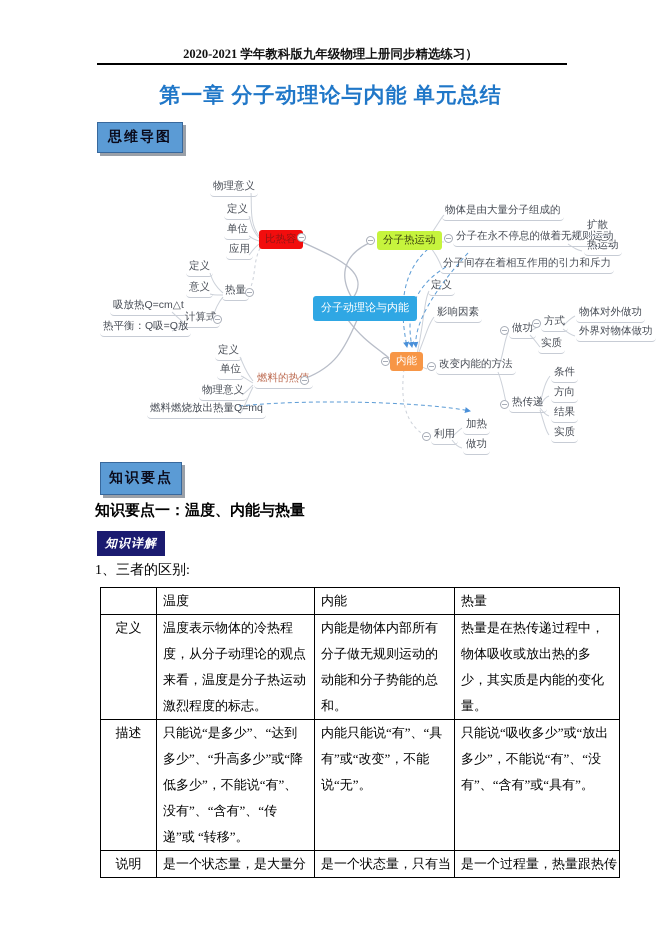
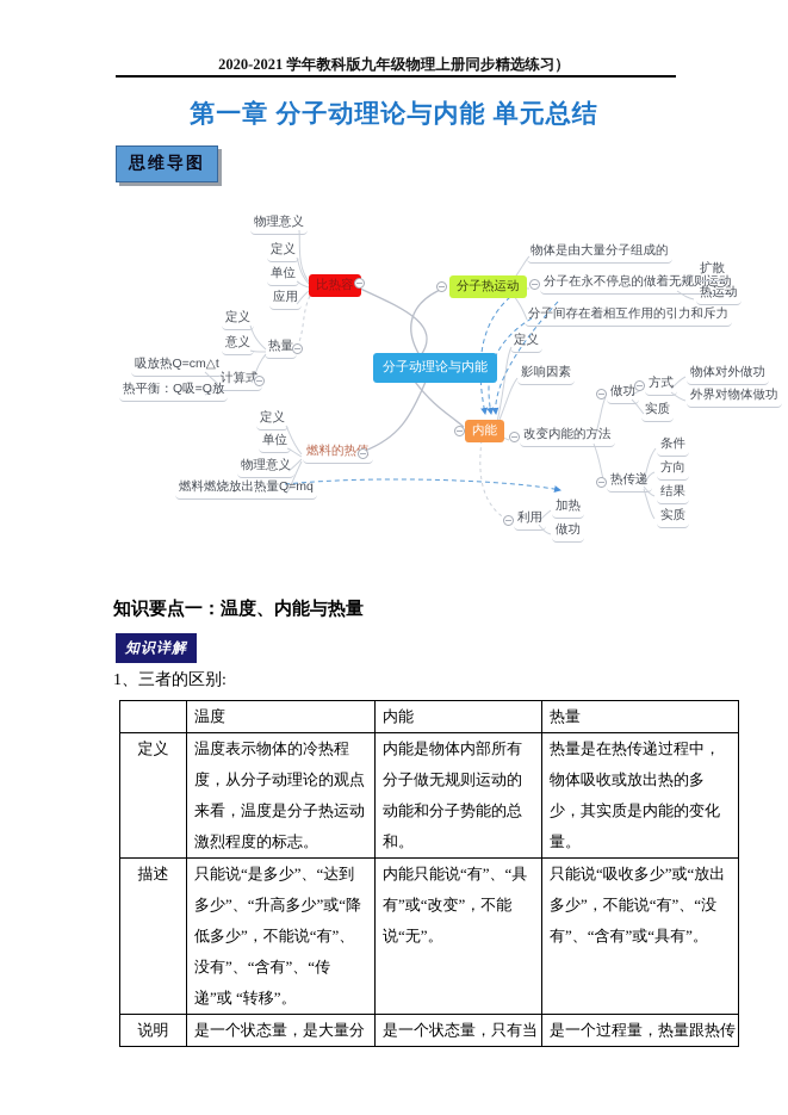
  2020-2021 学年教科版九年级物理上册同步精选练习）
  第一章 分子动理论与内能 单元总结
  思维导图
  分子动理论与内能
  比热容
  分子热运动
  内能
  物理意义
  定义
  单位
  应用
  定义
  意义
  热量
  吸放热Q=cm△t
  计算式
  热平衡：Q吸=Q放
  定义
  单位
  物理意义
  燃料的热
  燃料燃烧放出热量Q=mq
  物体是由大量分子组成的
  分子在永不停息的做着无规则运动
  扩散
  热运动
  分子间存在着相互作用的引力和斥力
  定义
  影响因素
  改变内能的方法
  做功
  方式
  物体对外做功
  外界对物体做功
  实质
  热传递
  条件
  方向
  结果
  实质
  利用
  加热
  做功
- 知识要点
  知识要点一：温度、内能与热量
  知识详解
  1、三者的区别:
  	温度	内能	热量
  定义	温度表示物体的冷热程度，从分子动理论的观点来看，温度是分子热运动激烈程度的标志。	内能是物体内部所有分子做无规则运动的动能和分子势能的总和。	热量是在热传递过程中，物体吸收或放出热的多少，其实质是内能的变化量。
  描述	只能说“是多少”、“达到多少”、“升高多少”或“降低多少”，不能说“有”、没有”、“含有”、“传递”或 “转移”。	内能只能说“有”、“具有”或“改变”，不能说“无”。	只能说“吸收多少”或“放出多少”，不能说“有”、“没有”、“含有”或“具有”。
  说明	是一个状态量，是大量分	是一个状态量，只有当	是一个过程量，热量跟热传
